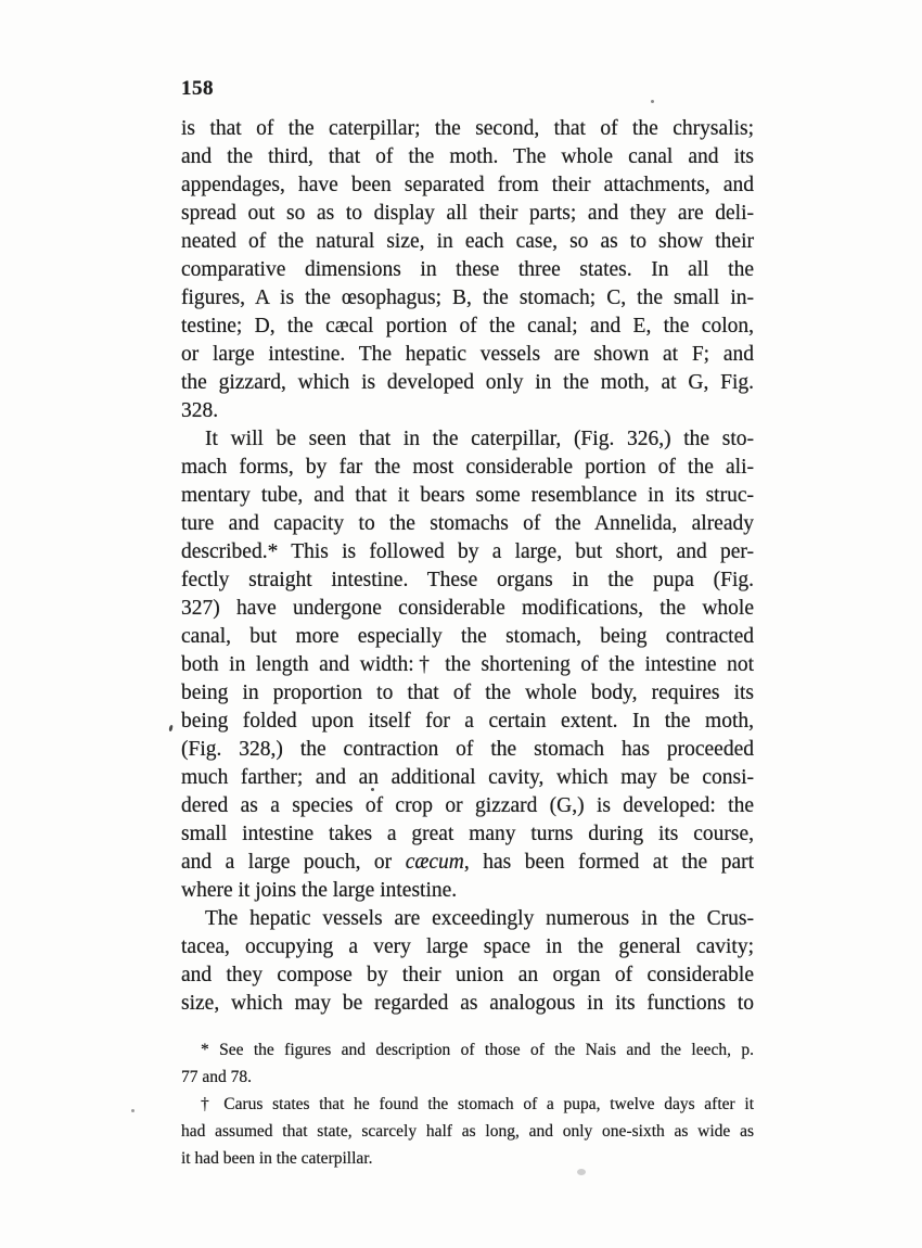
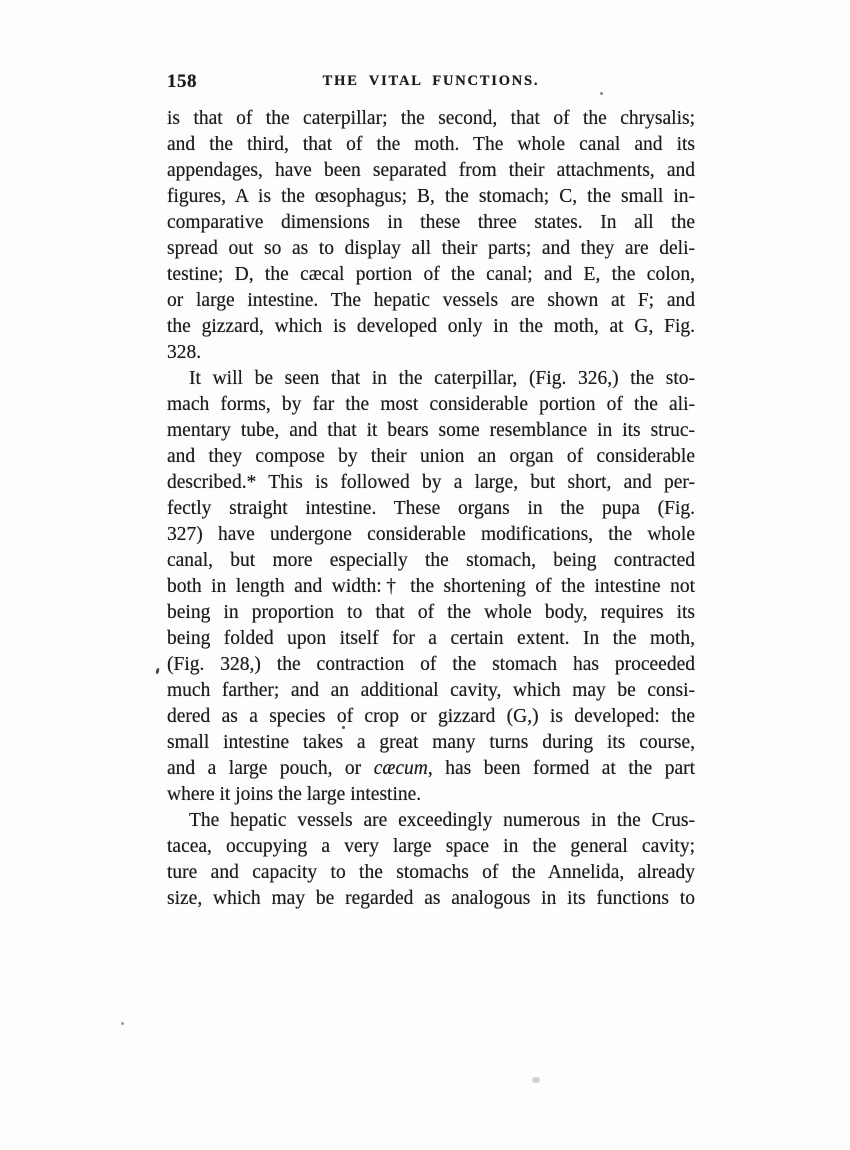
  158
+ THE VITAL FUNCTIONS.
  is that of the caterpillar; the second, that of the chrysalis;
  and the third, that of the moth. The whole canal and its
  appendages, have been separated from their attachments, and
- spread out so as to display all their parts; and they are deli-
+ figures, A is the œsophagus; B, the stomach; C, the small in-
- neated of the natural size, in each case, so as to show their
  comparative dimensions in these three states. In all the
- figures, A is the œsophagus; B, the stomach; C, the small in-
+ spread out so as to display all their parts; and they are deli-
  testine; D, the cæcal portion of the canal; and E, the colon,
  or large intestine. The hepatic vessels are shown at F; and
  the gizzard, which is developed only in the moth, at G, Fig.
  328.
  It will be seen that in the caterpillar, (Fig. 326,) the sto-
  mach forms, by far the most considerable portion of the ali-
  mentary tube, and that it bears some resemblance in its struc-
- ture and capacity to the stomachs of the Annelida, already
+ and they compose by their union an organ of considerable
  described.* This is followed by a large, but short, and per-
  fectly straight intestine. These organs in the pupa (Fig.
  327) have undergone considerable modifications, the whole
  canal, but more especially the stomach, being contracted
  both in length and width:† the shortening of the intestine not
  being in proportion to that of the whole body, requires its
  being folded upon itself for a certain extent. In the moth,
  (Fig. 328,) the contraction of the stomach has proceeded
  much farther; and an additional cavity, which may be consi-
  dered as a species of crop or gizzard (G,) is developed: the
  small intestine takes a great many turns during its course,
  and a large pouch, or cæcum, has been formed at the part
  where it joins the large intestine.
  The hepatic vessels are exceedingly numerous in the Crus-
  tacea, occupying a very large space in the general cavity;
- and they compose by their union an organ of considerable
+ ture and capacity to the stomachs of the Annelida, already
  size, which may be regarded as analogous in its functions to
- * See the figures and description of those of the Nais and the leech, p.
- 77 and 78.
- † Carus states that he found the stomach of a pupa, twelve days after it
- had assumed that state, scarcely half as long, and only one-sixth as wide as
- it had been in the caterpillar.
